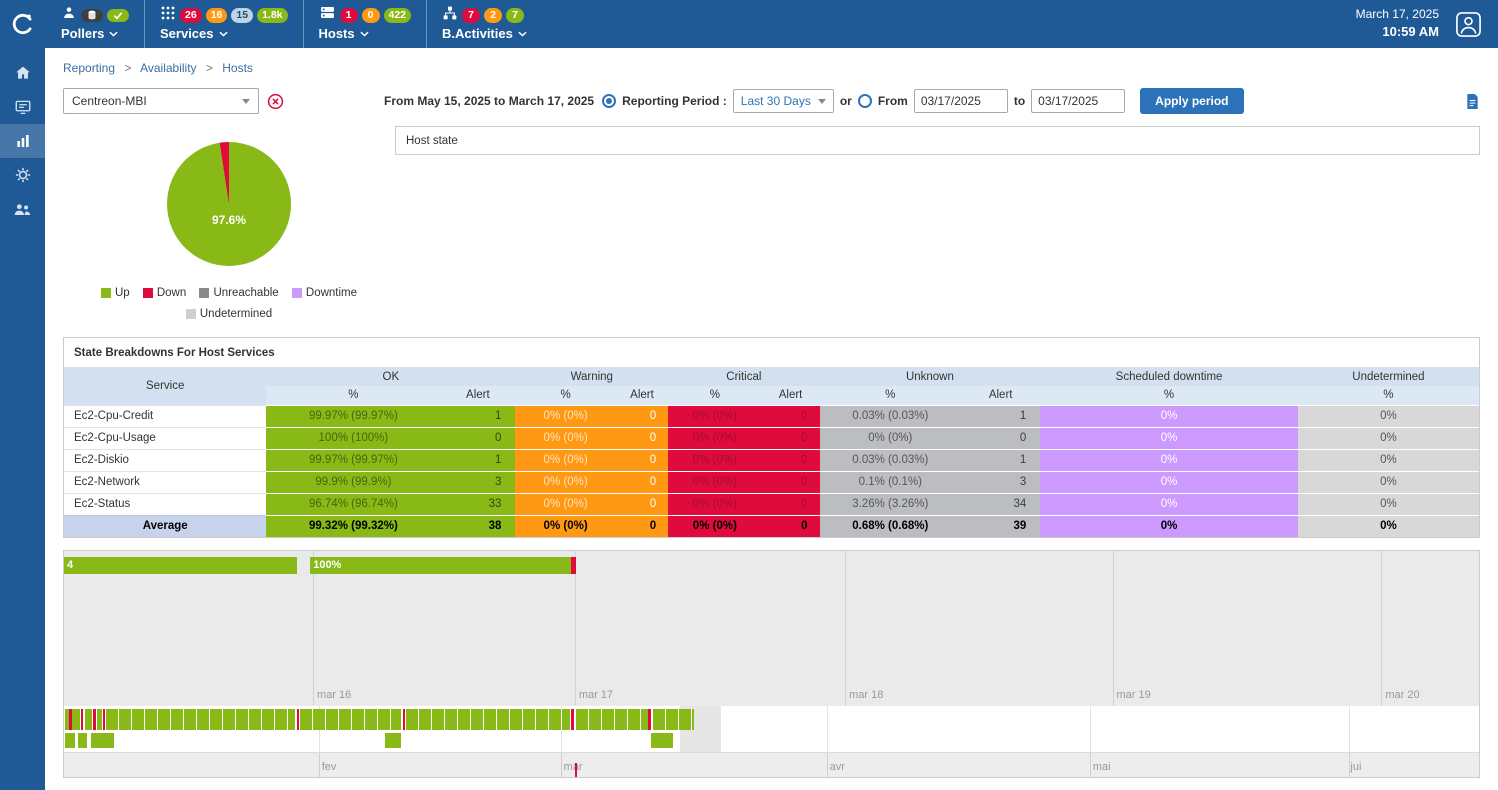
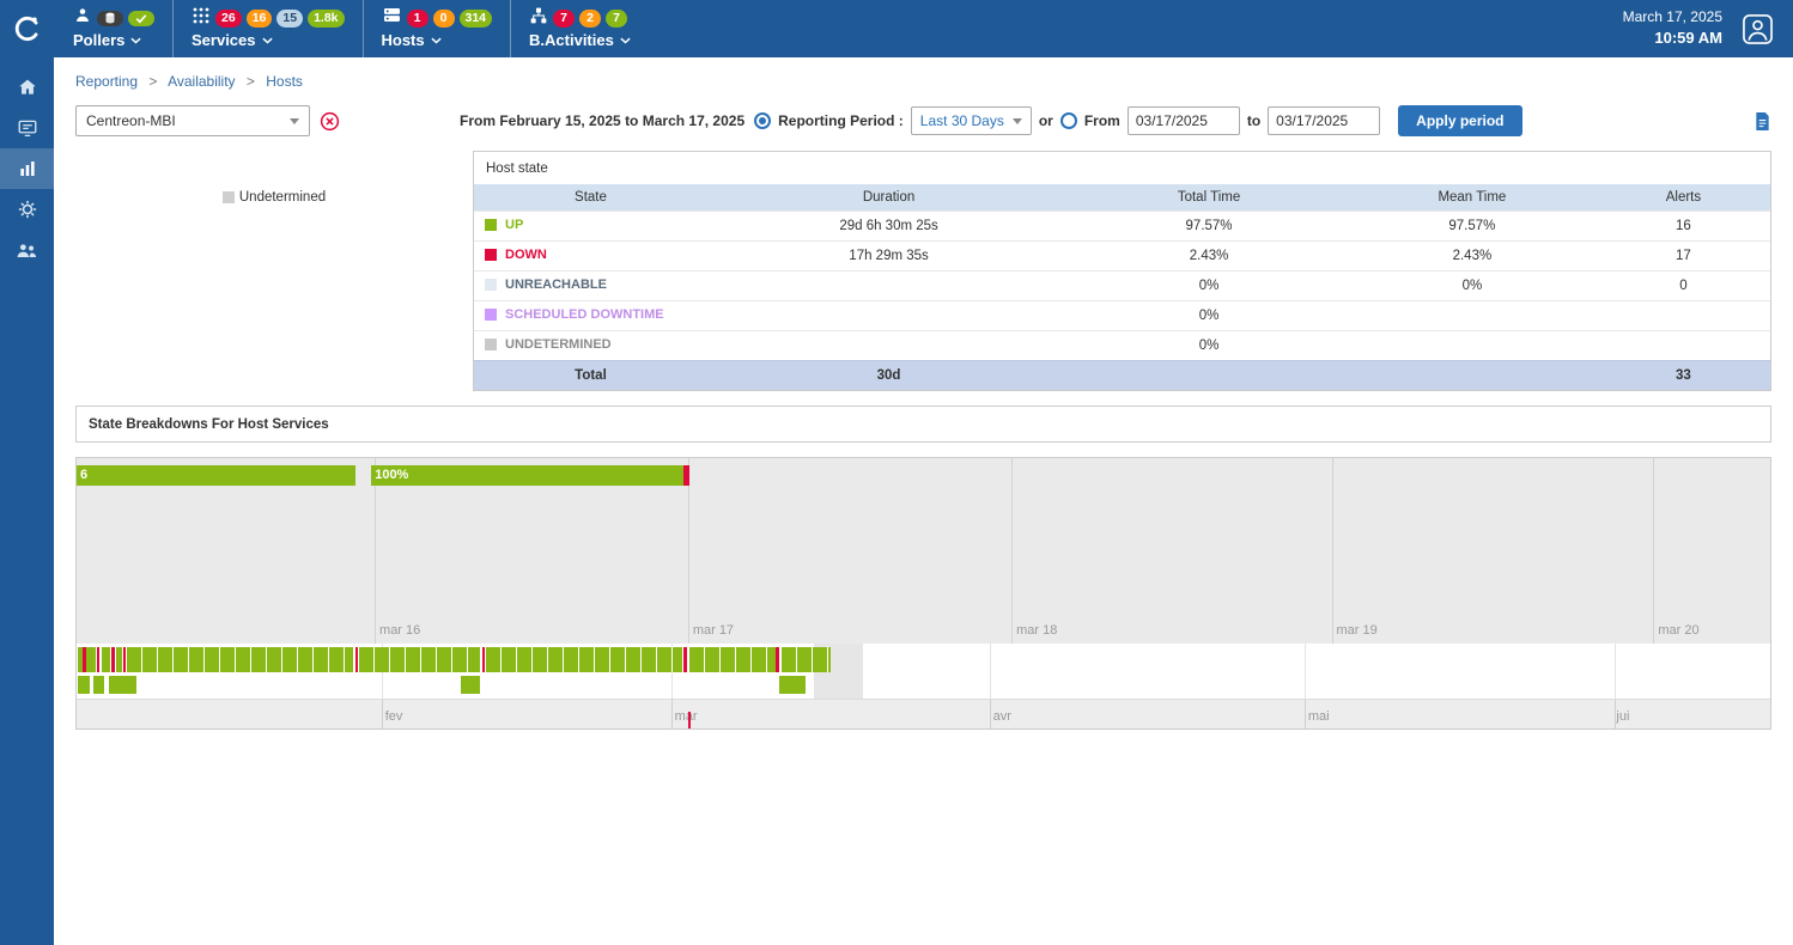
  Pollers
  26
  16
  15
  1.8k
  Services
  1
  0
- 422
+ 314
  Hosts
  7
  2
  7
  B.Activities
  March 17, 2025
  10:59 AM
  Reporting > Availability > Hosts
  Centreon-MBI
- From May 15, 2025 to March 17, 2025
+ From February 15, 2025 to March 17, 2025
  Reporting Period :
  Last 30 Days
  or
  From
  03/17/2025
  to
  03/17/2025
  Apply period
- 97.6%
- Up
- Down
- Unreachable
- Downtime
  Undetermined
  Host state
+ State	Duration	Total Time	Mean Time	Alerts
+ UP	29d 6h 30m 25s	97.57%	97.57%	16
+ DOWN	17h 29m 35s	2.43%	2.43%	17
+ UNREACHABLE		0%	0%	0
+ SCHEDULED DOWNTIME		0%
+ UNDETERMINED		0%
+ Total	30d			33
  State Breakdowns For Host Services
- Service	OK	Warning	Critical	Unknown	Scheduled downtime	Undetermined
- %	Alert	%	Alert	%	Alert	%	Alert	%	%
- Ec2-Cpu-Credit	99.97% (99.97%)	1	0% (0%)	0	0% (0%)	0	0.03% (0.03%)	1	0%	0%
- Ec2-Cpu-Usage	100% (100%)	0	0% (0%)	0	0% (0%)	0	0% (0%)	0	0%	0%
- Ec2-Diskio	99.97% (99.97%)	1	0% (0%)	0	0% (0%)	0	0.03% (0.03%)	1	0%	0%
- Ec2-Network	99.9% (99.9%)	3	0% (0%)	0	0% (0%)	0	0.1% (0.1%)	3	0%	0%
- Ec2-Status	96.74% (96.74%)	33	0% (0%)	0	0% (0%)	0	3.26% (3.26%)	34	0%	0%
- Average	99.32% (99.32%)	38	0% (0%)	0	0% (0%)	0	0.68% (0.68%)	39	0%	0%
  mar 16
  mar 17
  mar 18
  mar 19
  mar 20
- 4
+ 6
  100%
  fev
  avr
  mai
  jui
